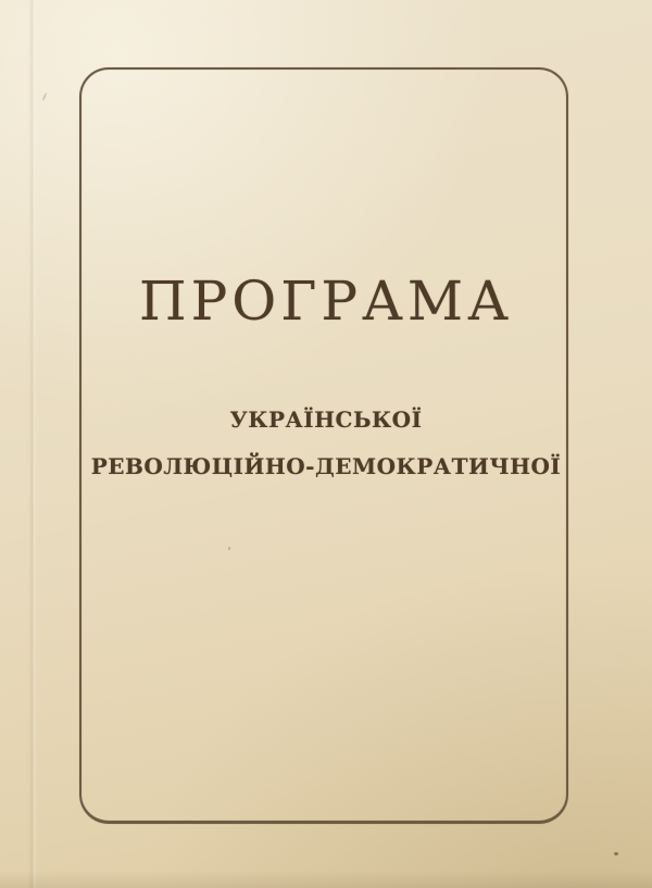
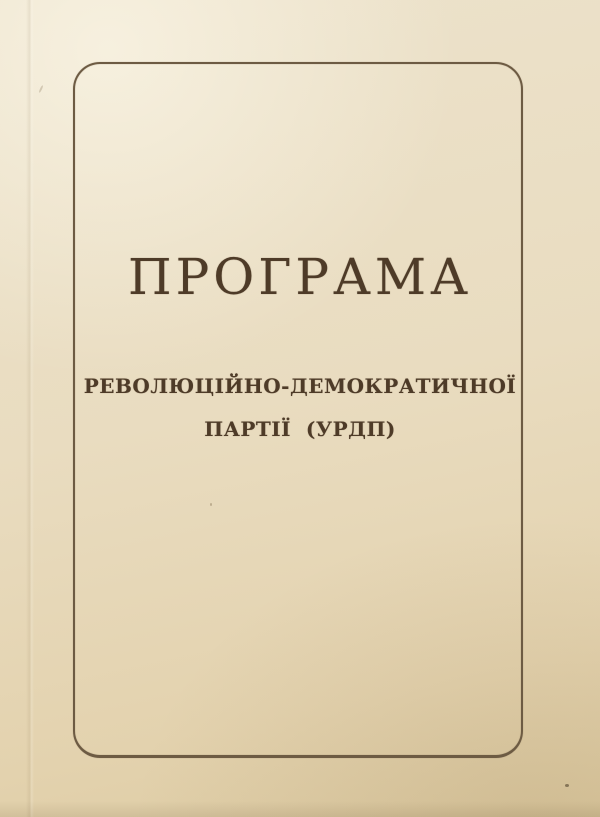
  ПРОГРАМА
- УКРАЇНСЬКОЇ
  РЕВОЛЮЦІЙНО-ДЕМОКРАТИЧНОЇ
+ ПАРТІЇ (УРДП)
